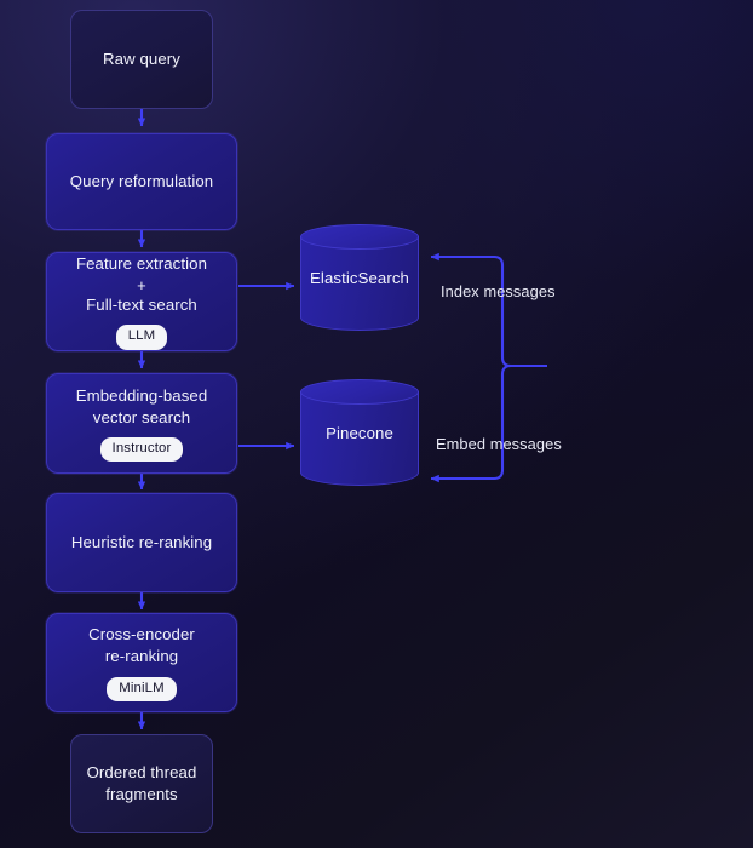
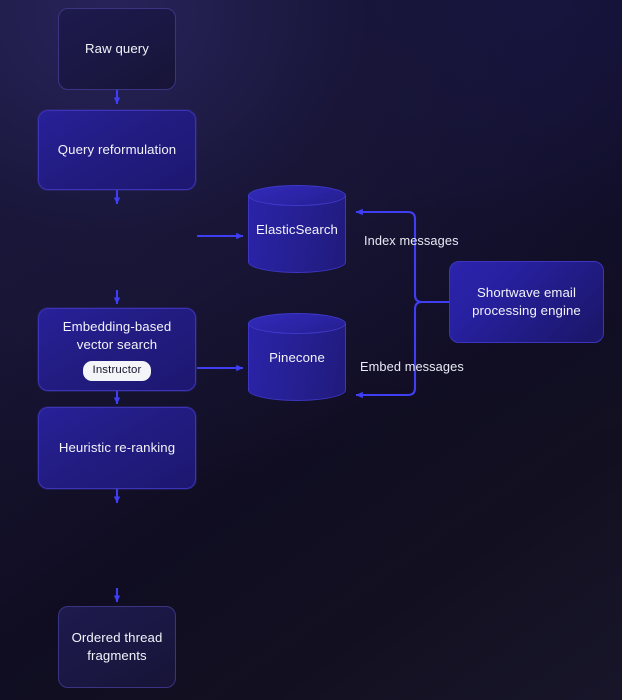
  Raw query
  Query reformulation
- Feature extraction
- +
- Full-text search
- LLM
  Embedding-based
  vector search
  Instructor
  Heuristic re-ranking
- Cross-encoder
- re-ranking
- MiniLM
  Ordered thread
  fragments
  ElasticSearch
  Pinecone
+ Shortwave email
+ processing engine
  Index messages
  Embed messages
